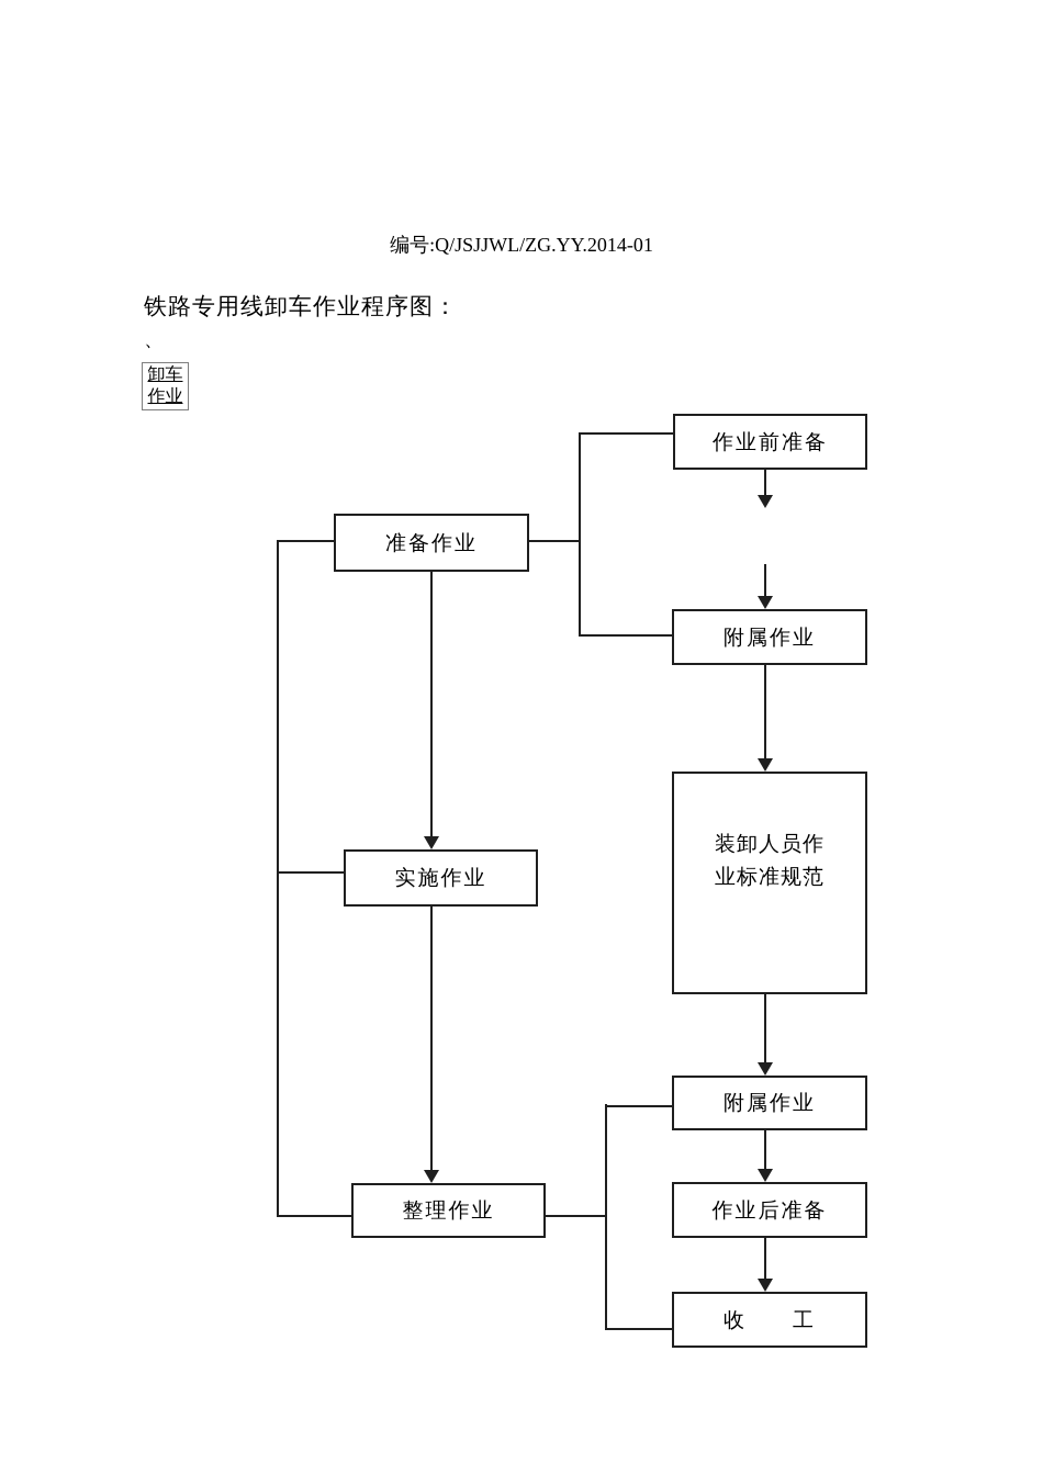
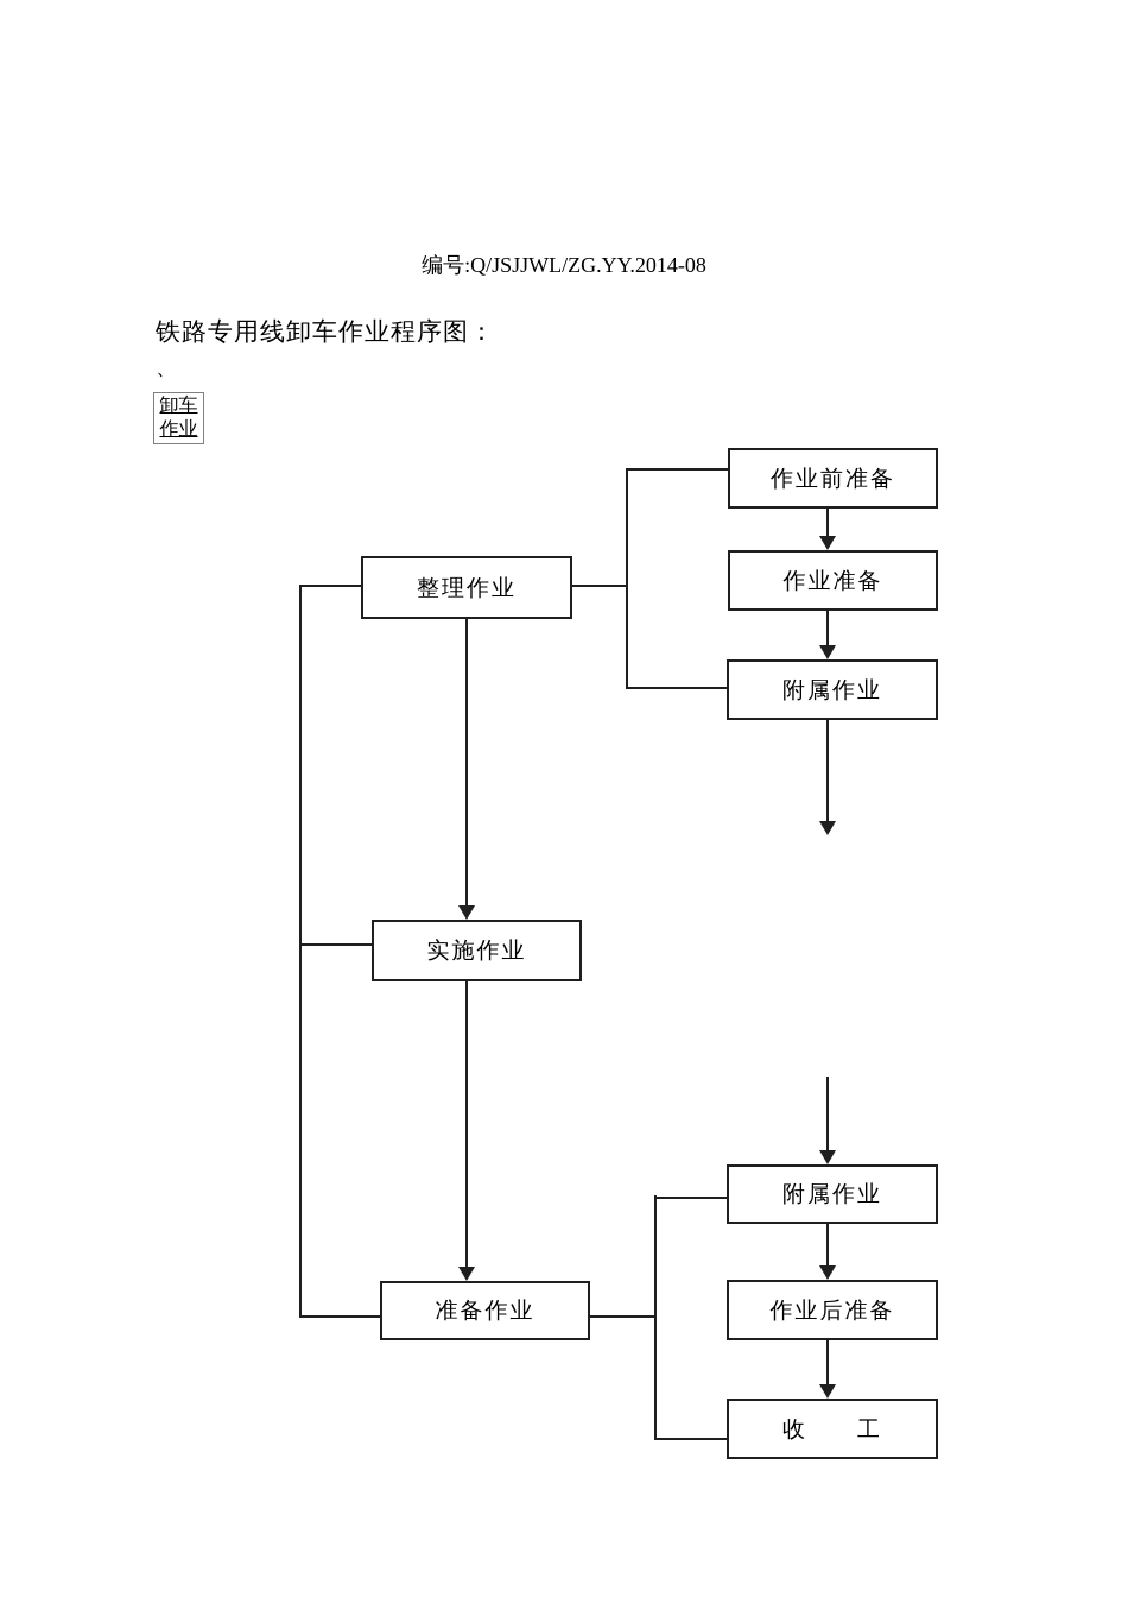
- 编号:Q/JSJJWL/ZG.YY.2014-01
+ 编号:Q/JSJJWL/ZG.YY.2014-08
  铁路专用线卸车作业程序图：
  、
  卸车
  作业
- 准备作业
+ 整理作业
  实施作业
- 整理作业
+ 准备作业
  作业前准备
+ 作业准备
  附属作业
- 装卸人员作业标准规范
  附属作业
  作业后准备
  收 工
